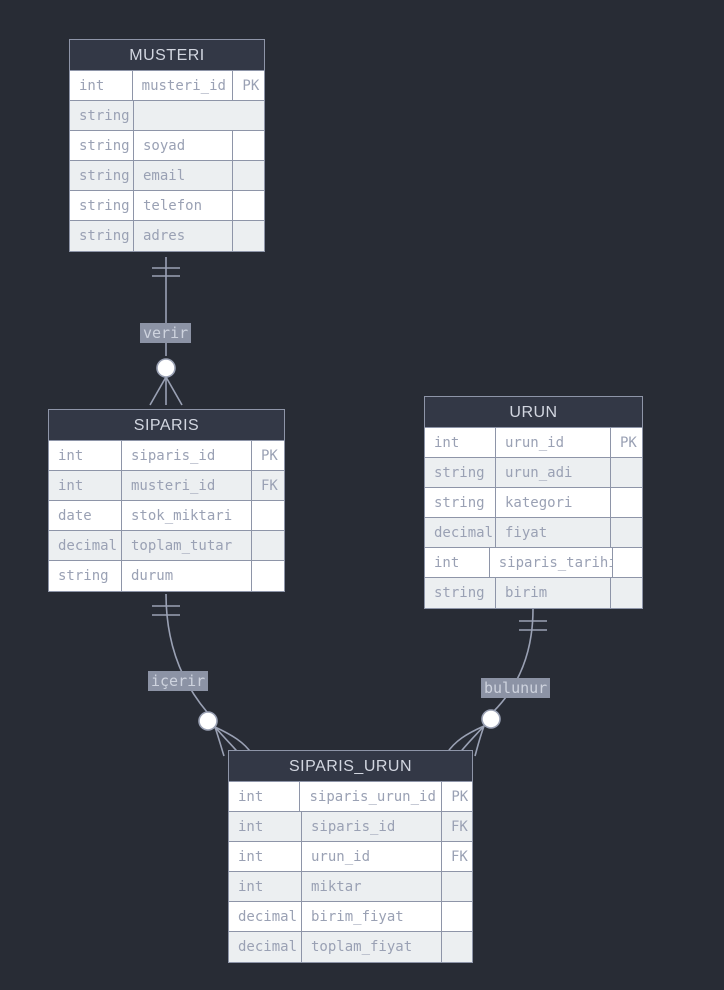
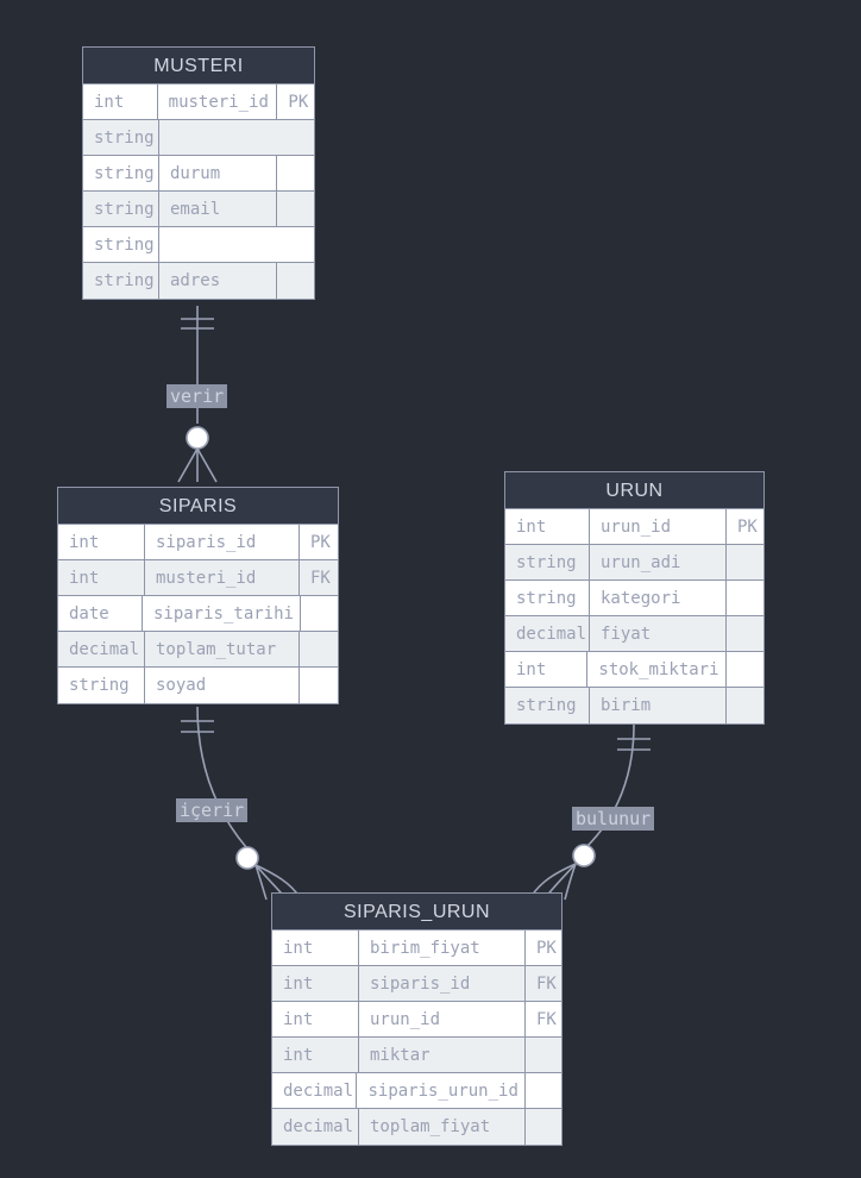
  MUSTERI
  int
  musteri_id
  PK
  string
  string
- soyad
+ durum
  string
  email
  string
- telefon
  string
  adres
  SIPARIS
  int
  siparis_id
  PK
  int
  musteri_id
  FK
  date
- stok_miktari
+ siparis_tarihi
  decimal
  toplam_tutar
  string
- durum
+ soyad
  URUN
  int
  urun_id
  PK
  string
  urun_adi
  string
  kategori
  decimal
  fiyat
  int
- siparis_tarihi
+ stok_miktari
  string
  birim
  SIPARIS_URUN
  int
- siparis_urun_id
+ birim_fiyat
  PK
  int
  siparis_id
  FK
  int
  urun_id
  FK
  int
  miktar
  decimal
- birim_fiyat
+ siparis_urun_id
  decimal
  toplam_fiyat
  verir
  içerir
  bulunur
